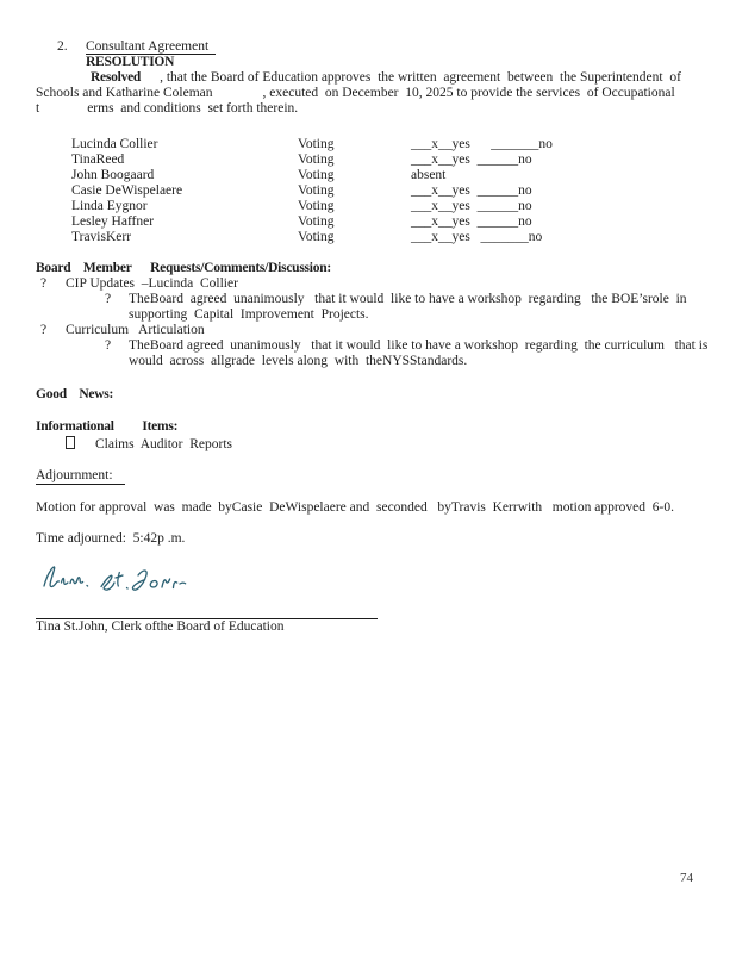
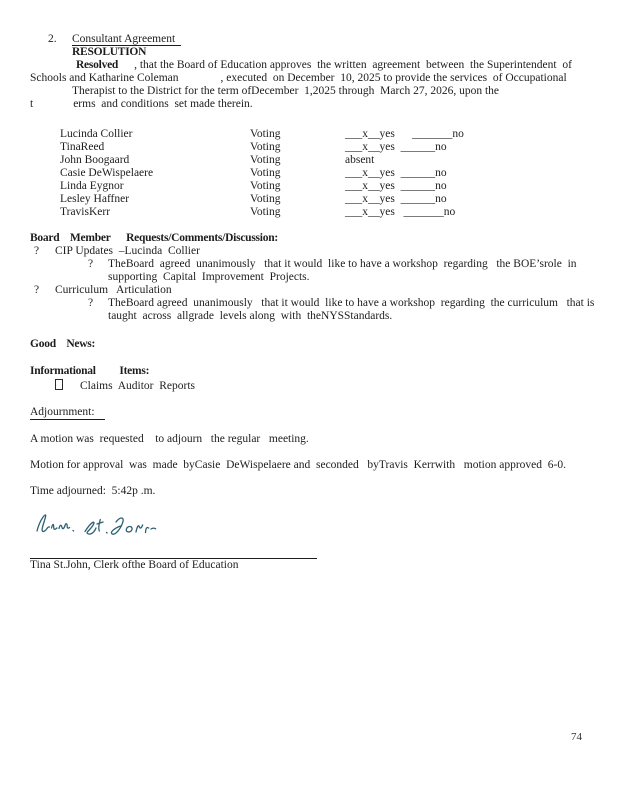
  2. Consultant Agreement
  RESOLUTION
  Resolved , that the Board of Education approves the written agreement between the Superintendent of
  Schools and Katharine Coleman , executed on December 10, 2025 to provide the services of Occupational
+ Therapist to the District for the term ofDecember 1,2025 through March 27, 2026, upon the
- t erms and conditions set forth therein.
+ t erms and conditions set made therein.
  Lucinda Collier
  Voting
  ___x__yes _______no
  TinaReed
  Voting
  ___x__yes ______no
  John Boogaard
  Voting
  absent
  Casie DeWispelaere
  Voting
  ___x__yes ______no
  Linda Eygnor
  Voting
  ___x__yes ______no
  Lesley Haffner
  Voting
  ___x__yes ______no
  TravisKerr
  Voting
  ___x__yes _______no
  Board Member Requests/Comments/Discussion:
  ?
  CIP Updates –Lucinda Collier
  ?
  TheBoard agreed unanimously that it would like to have a workshop regarding the BOE’srole in
  supporting Capital Improvement Projects.
  ?
  Curriculum Articulation
  ?
  TheBoard agreed unanimously that it would like to have a workshop regarding the curriculum that is
- would across allgrade levels along with theNYSStandards.
+ taught across allgrade levels along with theNYSStandards.
  Good News:
  Informational Items:
  Claims Auditor Reports
  Adjournment:
+ A motion was requested to adjourn the regular meeting.
  Motion for approval was made byCasie DeWispelaere and seconded byTravis Kerrwith motion approved 6-0.
  Time adjourned: 5:42p .m.
  Tina St.John, Clerk ofthe Board of Education
  74
